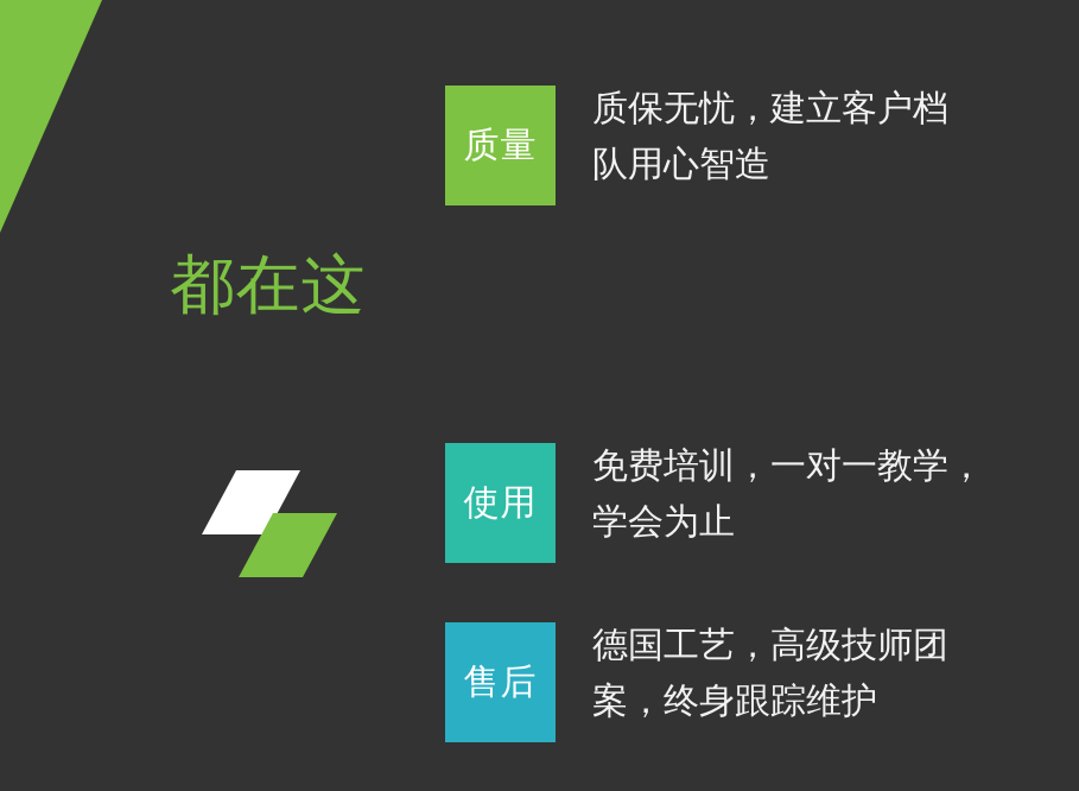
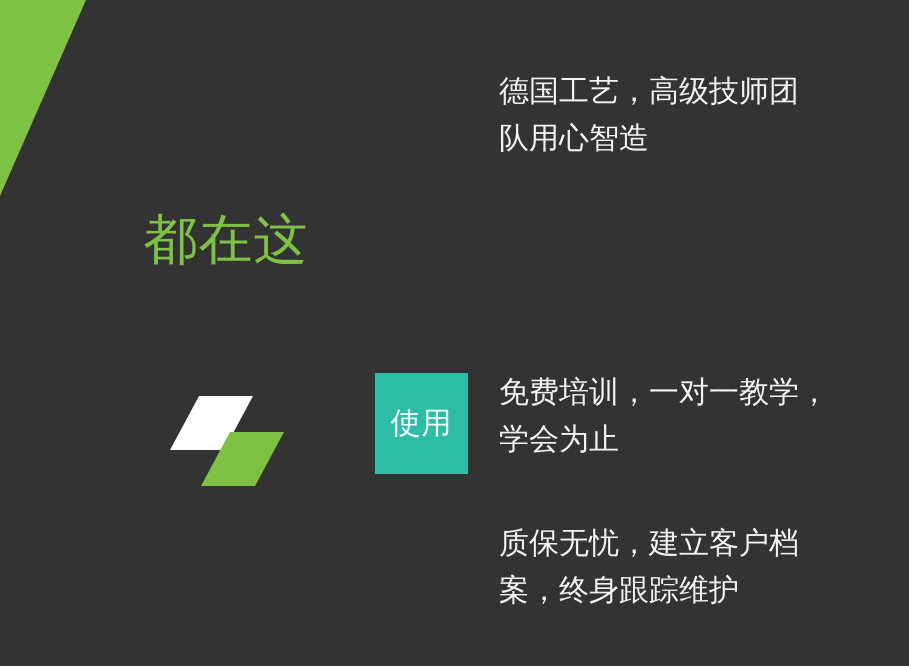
  都在这
- 质量
- 质保无忧，建立客户档
+ 德国工艺，高级技师团
  队用心智造
  使用
  免费培训，一对一教学，
  学会为止
- 售后
- 德国工艺，高级技师团
+ 质保无忧，建立客户档
  案，终身跟踪维护
